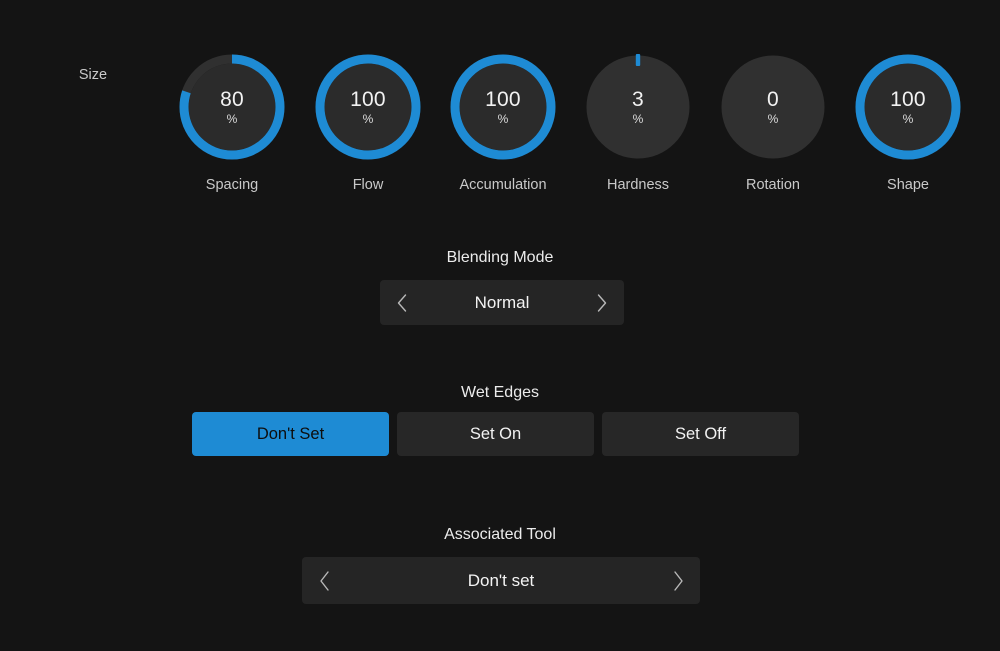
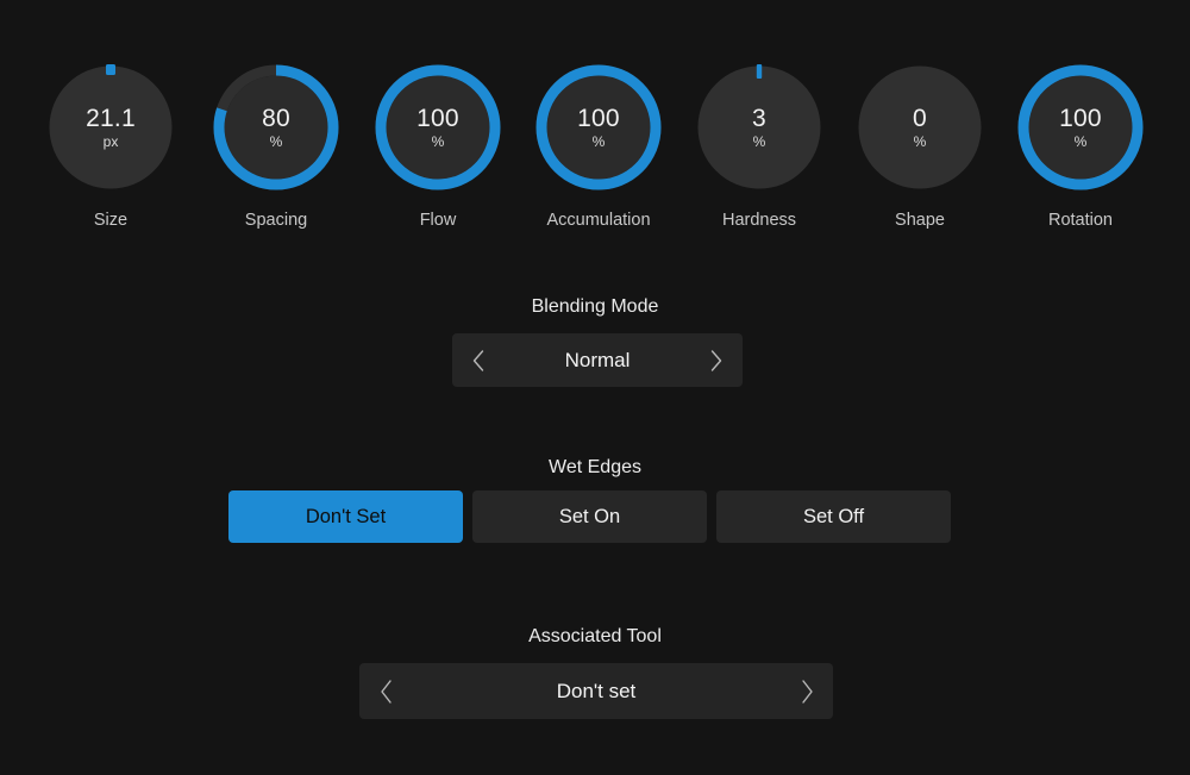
+ 21.1
+ px
  Size
  80
  %
  Spacing
  100
  %
  Flow
  100
  %
  Accumulation
  3
  %
  Hardness
  0
  %
- Rotation
+ Shape
  100
  %
- Shape
+ Rotation
  Blending Mode
  Normal
  Wet Edges
  Don't Set
  Set On
  Set Off
  Associated Tool
  Don't set
